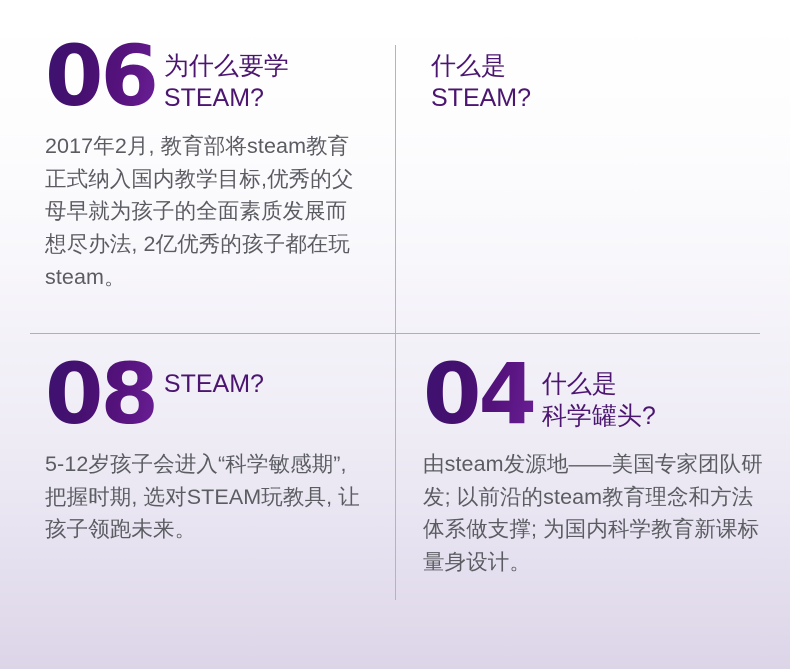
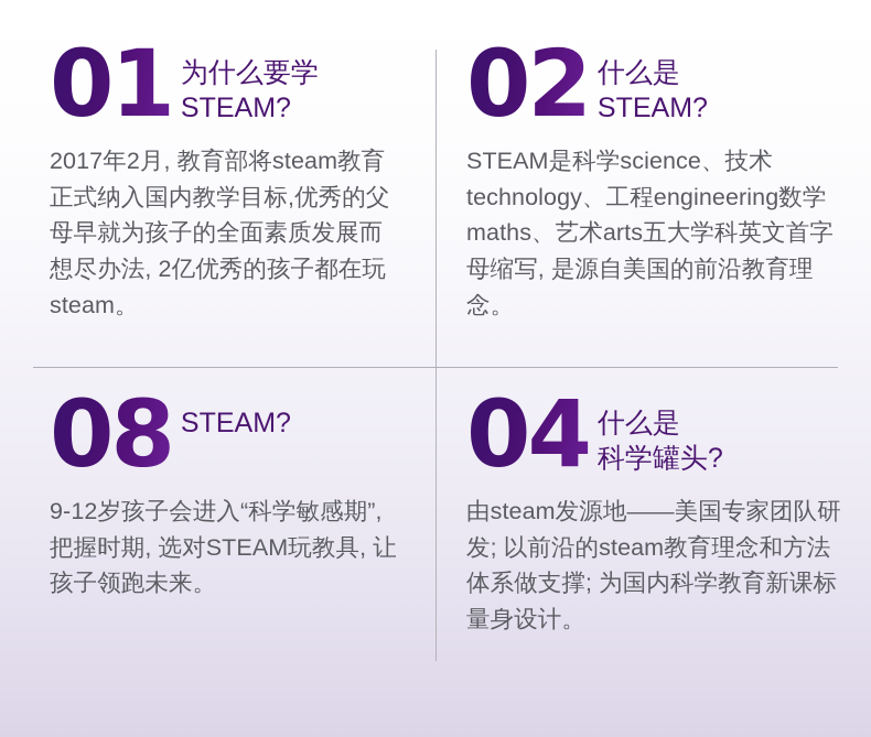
- 06
+ 01
  为什么要学
  STEAM?
  2017年2月, 教育部将steam教育正式纳入国内教学目标,优秀的父母早就为孩子的全面素质发展而想尽办法, 2亿优秀的孩子都在玩steam。
+ 02
  什么是
  STEAM?
+ STEAM是科学science、技术technology、工程engineering数学maths、艺术arts五大学科英文首字母缩写, 是源自美国的前沿教育理念。
  08
  STEAM?
- 5-12岁孩子会进入“科学敏感期”, 把握时期, 选对STEAM玩教具, 让孩子领跑未来。
+ 9-12岁孩子会进入“科学敏感期”, 把握时期, 选对STEAM玩教具, 让孩子领跑未来。
  04
  什么是
  科学罐头?
  由steam发源地——美国专家团队研发; 以前沿的steam教育理念和方法体系做支撑; 为国内科学教育新课标量身设计。
